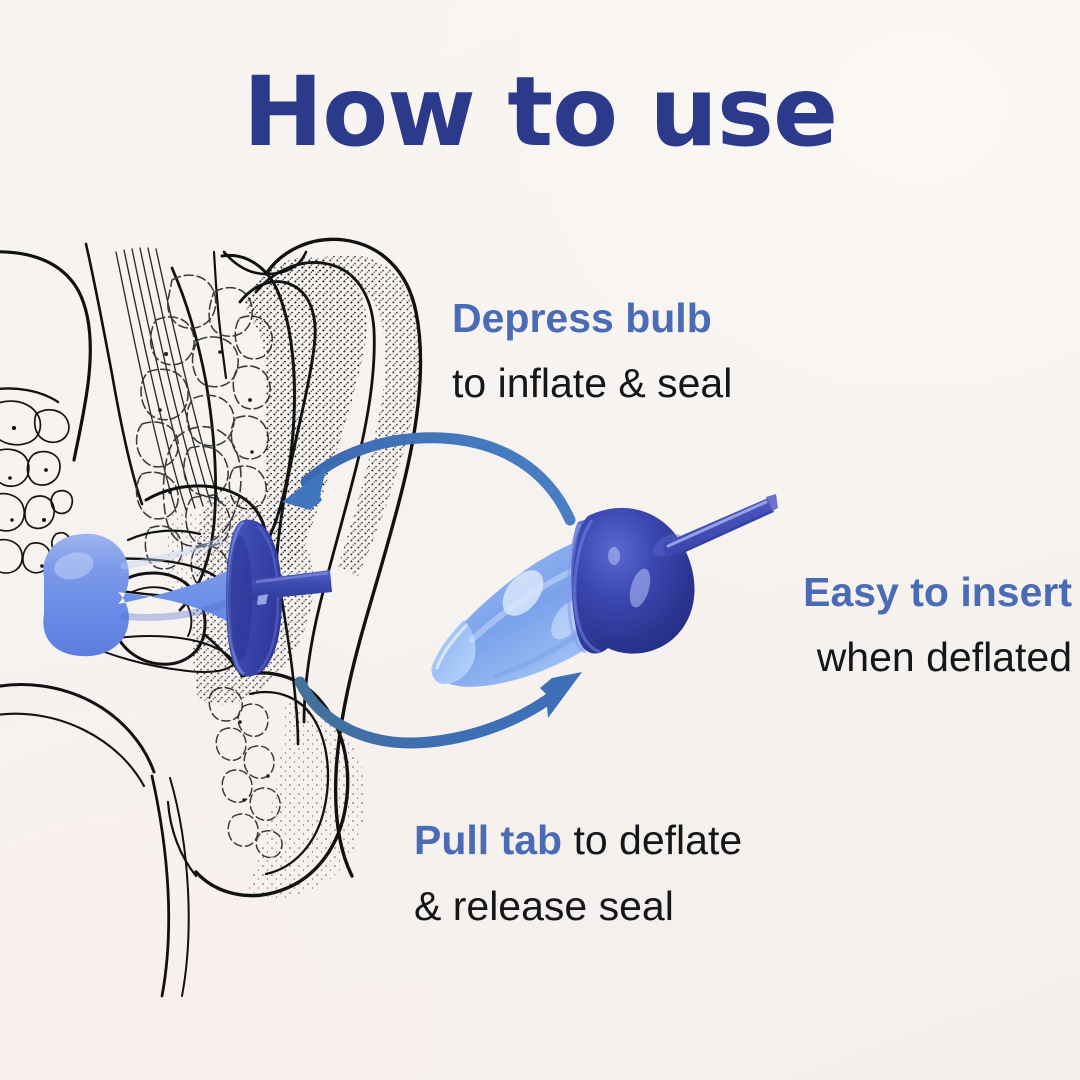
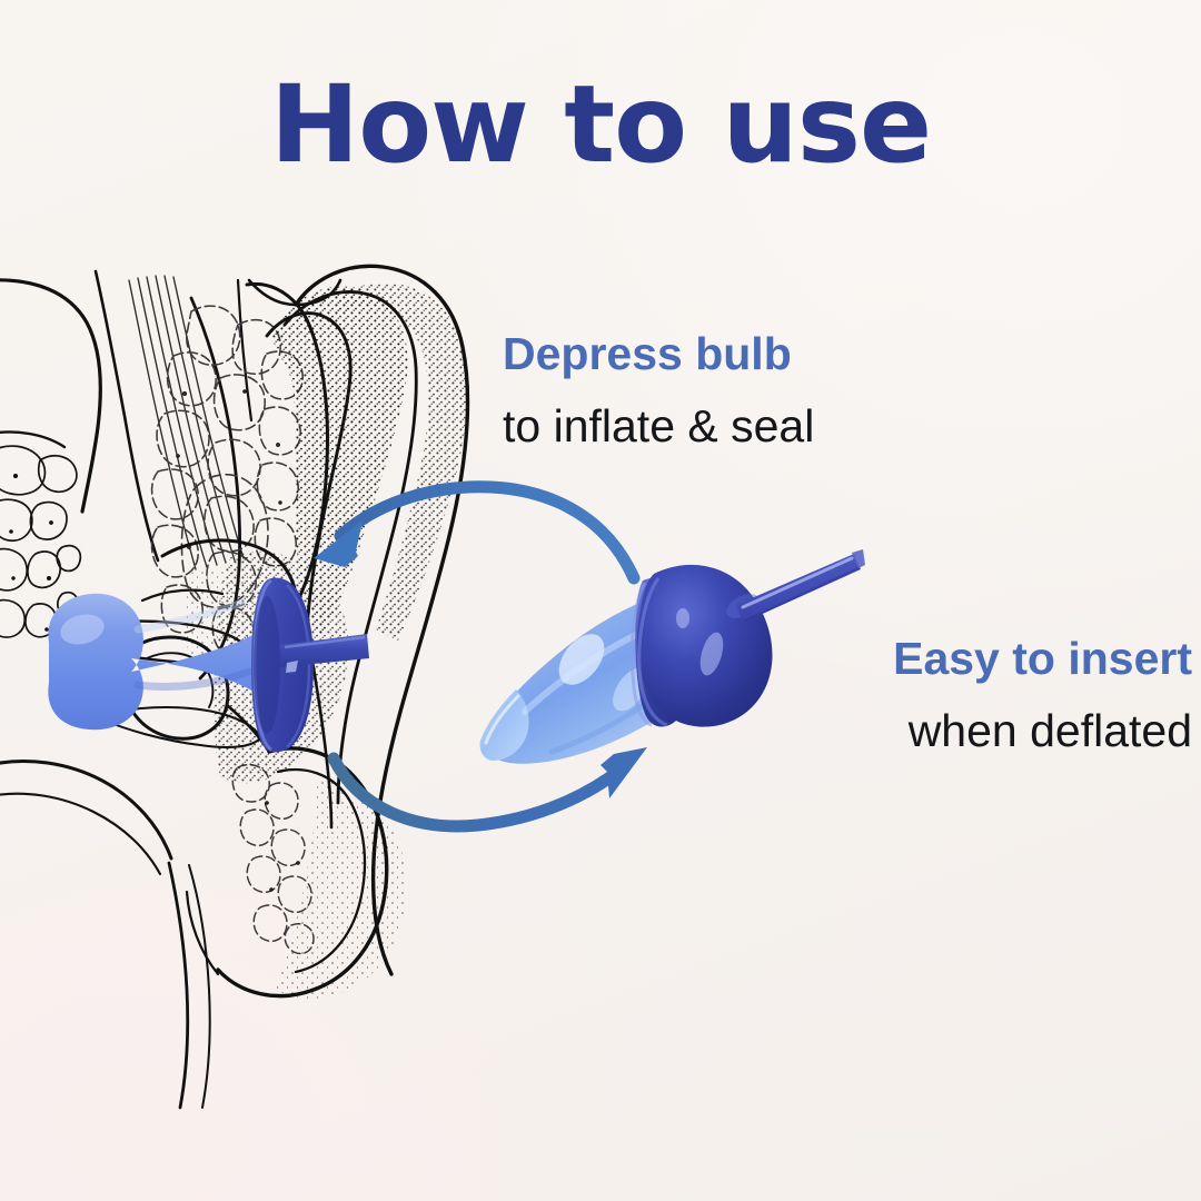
  How to use
  Depress bulb
  to inflate & seal
  Easy to insert
  when deflated
- Pull tab to deflate
- & release seal
